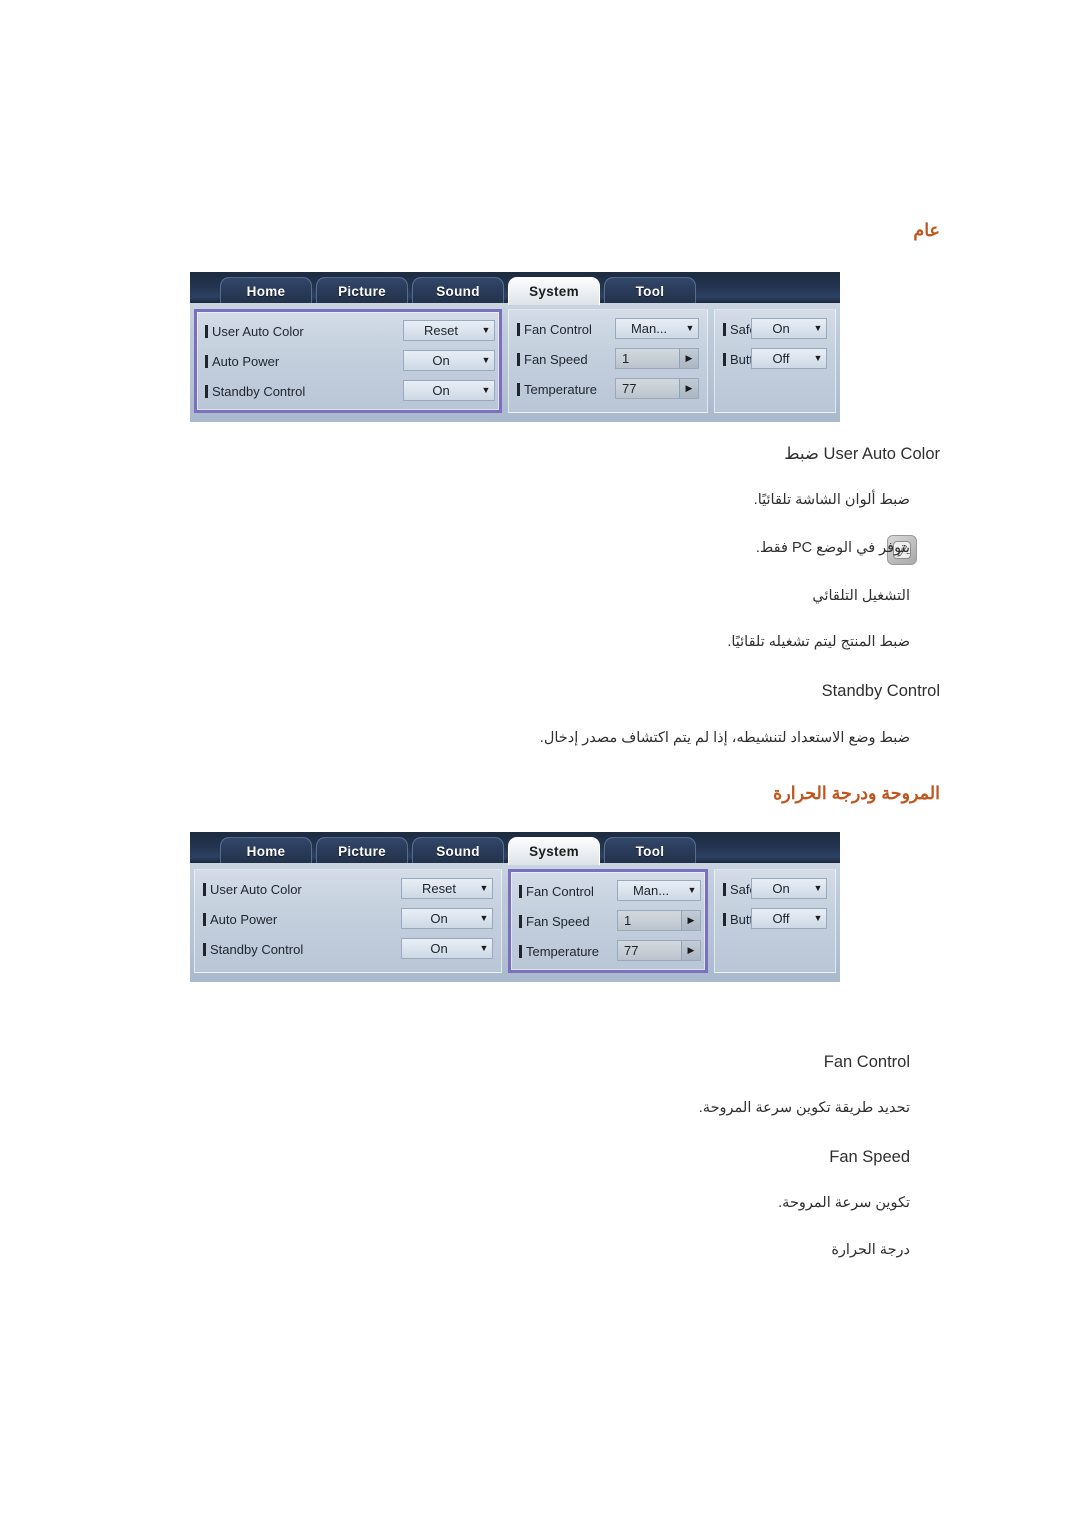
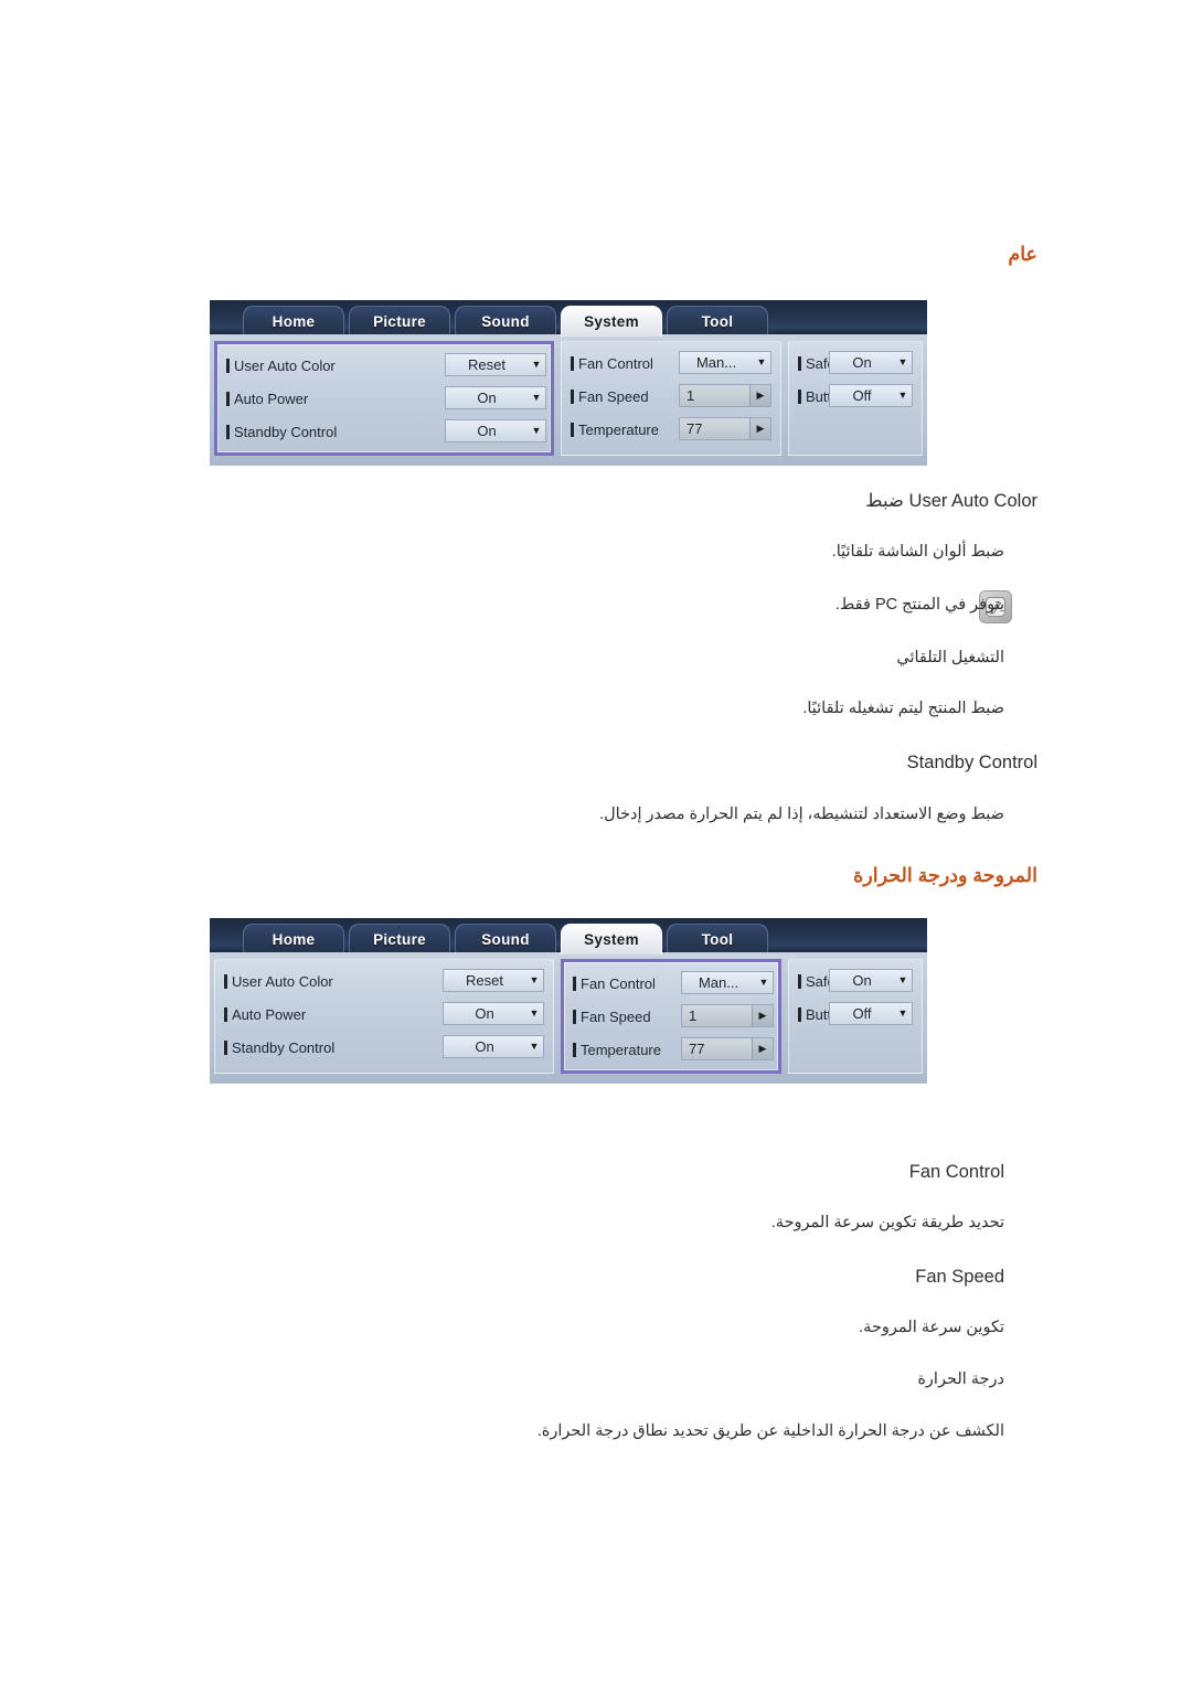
  عام
  Home
  Picture
  Sound
  System
  Tool
  User Auto Color
  Reset
  ▼
  Auto Power
  On
  ▼
  Standby Control
  On
  ▼
  Fan Control
  Man...
  ▼
  Fan Speed
  1
  ▶
  Temperature
  77
  ▶
  On
  ▼
  Off
  ▼
  ضبط User Auto Color
  ضبط ألوان الشاشة تلقائيًا.
- يتوفر في الوضع PC فقط.
+ يتوفر في المنتج PC فقط.
  التشغيل التلقائي
  ضبط المنتج ليتم تشغيله تلقائيًا.
  Standby Control
- ضبط وضع الاستعداد لتنشيطه، إذا لم يتم اكتشاف مصدر إدخال.
+ ضبط وضع الاستعداد لتنشيطه، إذا لم يتم الحرارة مصدر إدخال.
  المروحة ودرجة الحرارة
  Home
  Picture
  Sound
  System
  Tool
  User Auto Color
  Reset
  ▼
  Auto Power
  On
  ▼
  Standby Control
  On
  ▼
  Fan Control
  Man...
  ▼
  Fan Speed
  1
  ▶
  Temperature
  77
  ▶
  On
  ▼
  Off
  ▼
  Fan Control
  تحديد طريقة تكوين سرعة المروحة.
  Fan Speed
  تكوين سرعة المروحة.
  درجة الحرارة
+ الكشف عن درجة الحرارة الداخلية عن طريق تحديد نطاق درجة الحرارة.
